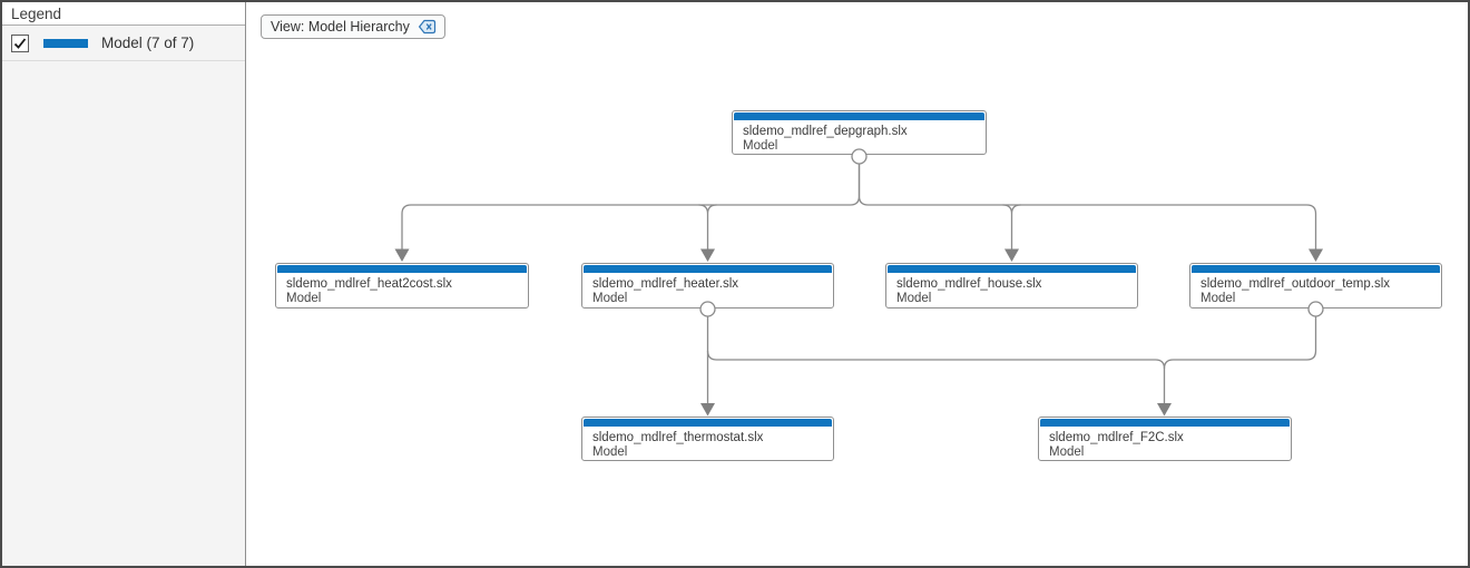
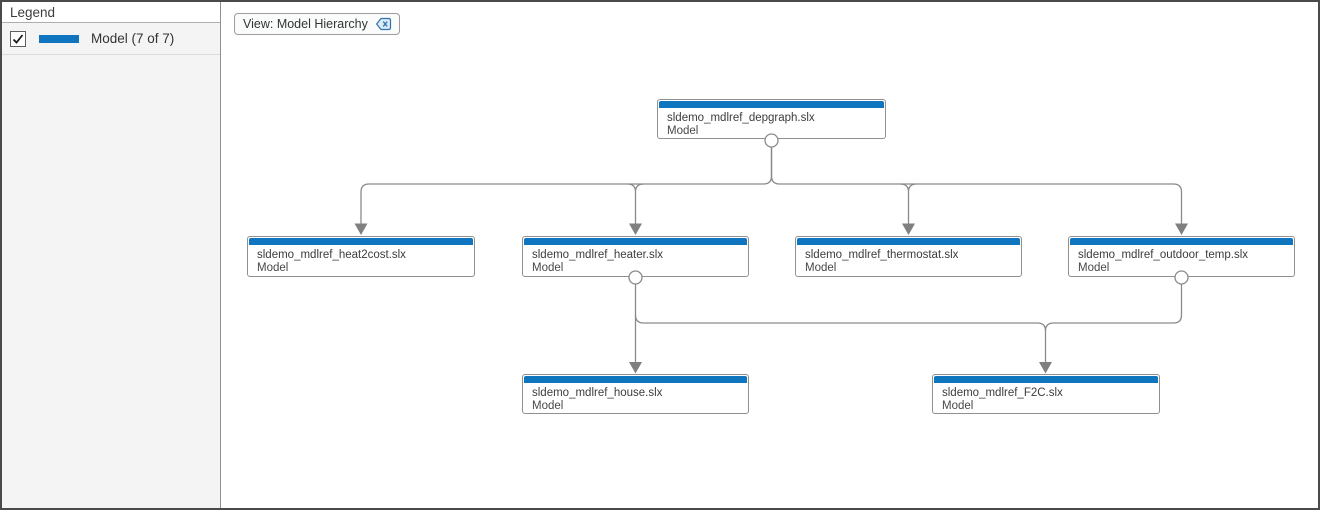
  Legend
  Model (7 of 7)
  View: Model Hierarchy
  sldemo_mdlref_depgraph.slx
  Model
  sldemo_mdlref_heat2cost.slx
  Model
  sldemo_mdlref_heater.slx
  Model
- sldemo_mdlref_house.slx
+ sldemo_mdlref_thermostat.slx
  Model
  sldemo_mdlref_outdoor_temp.slx
  Model
- sldemo_mdlref_thermostat.slx
+ sldemo_mdlref_house.slx
  Model
  sldemo_mdlref_F2C.slx
  Model
